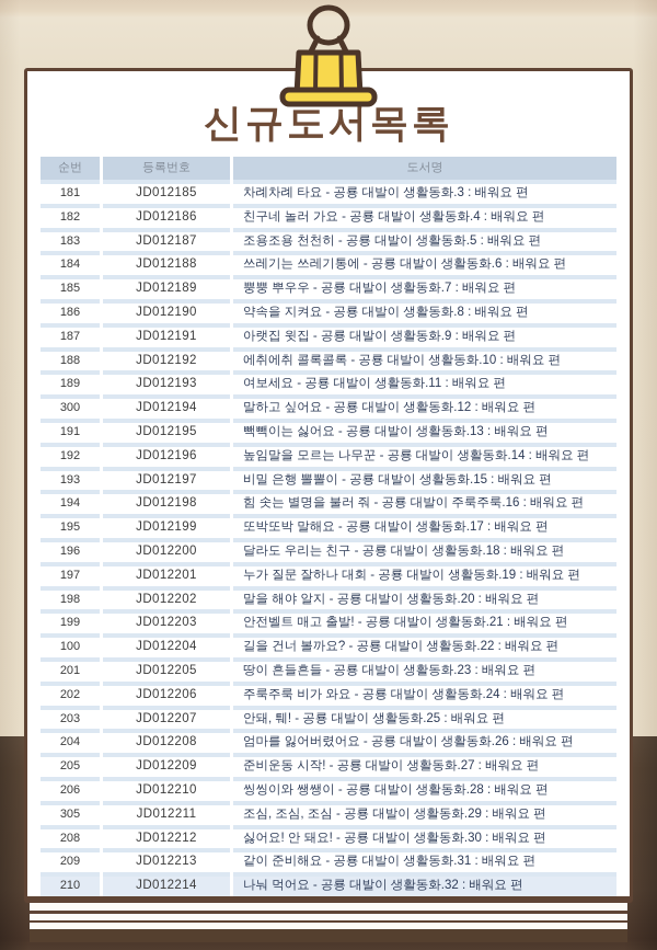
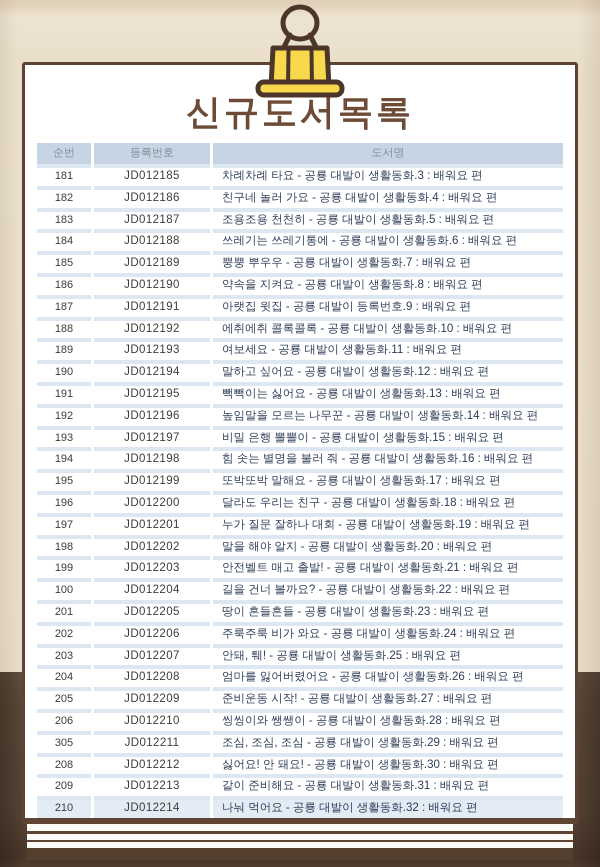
  신규도서목록
  순번	등록번호	도서명
  181	JD012185	차례차례 타요 - 공룡 대발이 생활동화.3 : 배워요 편
  182	JD012186	친구네 놀러 가요 - 공룡 대발이 생활동화.4 : 배워요 편
  183	JD012187	조용조용 천천히 - 공룡 대발이 생활동화.5 : 배워요 편
  184	JD012188	쓰레기는 쓰레기통에 - 공룡 대발이 생활동화.6 : 배워요 편
  185	JD012189	뿡뿡 뿌우우 - 공룡 대발이 생활동화.7 : 배워요 편
  186	JD012190	약속을 지켜요 - 공룡 대발이 생활동화.8 : 배워요 편
- 187	JD012191	아랫집 윗집 - 공룡 대발이 생활동화.9 : 배워요 편
+ 187	JD012191	아랫집 윗집 - 공룡 대발이 등록번호.9 : 배워요 편
  188	JD012192	에취에취 콜록콜록 - 공룡 대발이 생활동화.10 : 배워요 편
  189	JD012193	여보세요 - 공룡 대발이 생활동화.11 : 배워요 편
- 300	JD012194	말하고 싶어요 - 공룡 대발이 생활동화.12 : 배워요 편
+ 190	JD012194	말하고 싶어요 - 공룡 대발이 생활동화.12 : 배워요 편
  191	JD012195	빽빽이는 싫어요 - 공룡 대발이 생활동화.13 : 배워요 편
  192	JD012196	높임말을 모르는 나무꾼 - 공룡 대발이 생활동화.14 : 배워요 편
  193	JD012197	비밀 은행 뽈뽈이 - 공룡 대발이 생활동화.15 : 배워요 편
- 194	JD012198	힘 솟는 별명을 불러 줘 - 공룡 대발이 주룩주룩.16 : 배워요 편
+ 194	JD012198	힘 솟는 별명을 불러 줘 - 공룡 대발이 생활동화.16 : 배워요 편
  195	JD012199	또박또박 말해요 - 공룡 대발이 생활동화.17 : 배워요 편
  196	JD012200	달라도 우리는 친구 - 공룡 대발이 생활동화.18 : 배워요 편
  197	JD012201	누가 질문 잘하나 대회 - 공룡 대발이 생활동화.19 : 배워요 편
  198	JD012202	말을 해야 알지 - 공룡 대발이 생활동화.20 : 배워요 편
  199	JD012203	안전벨트 매고 출발! - 공룡 대발이 생활동화.21 : 배워요 편
  100	JD012204	길을 건너 볼까요? - 공룡 대발이 생활동화.22 : 배워요 편
  201	JD012205	땅이 흔들흔들 - 공룡 대발이 생활동화.23 : 배워요 편
  202	JD012206	주룩주룩 비가 와요 - 공룡 대발이 생활동화.24 : 배워요 편
  203	JD012207	안돼, 퉤! - 공룡 대발이 생활동화.25 : 배워요 편
  204	JD012208	엄마를 잃어버렸어요 - 공룡 대발이 생활동화.26 : 배워요 편
  205	JD012209	준비운동 시작! - 공룡 대발이 생활동화.27 : 배워요 편
  206	JD012210	씽씽이와 쌩쌩이 - 공룡 대발이 생활동화.28 : 배워요 편
  305	JD012211	조심, 조심, 조심 - 공룡 대발이 생활동화.29 : 배워요 편
  208	JD012212	싫어요! 안 돼요! - 공룡 대발이 생활동화.30 : 배워요 편
  209	JD012213	같이 준비해요 - 공룡 대발이 생활동화.31 : 배워요 편
  210	JD012214	나눠 먹어요 - 공룡 대발이 생활동화.32 : 배워요 편
